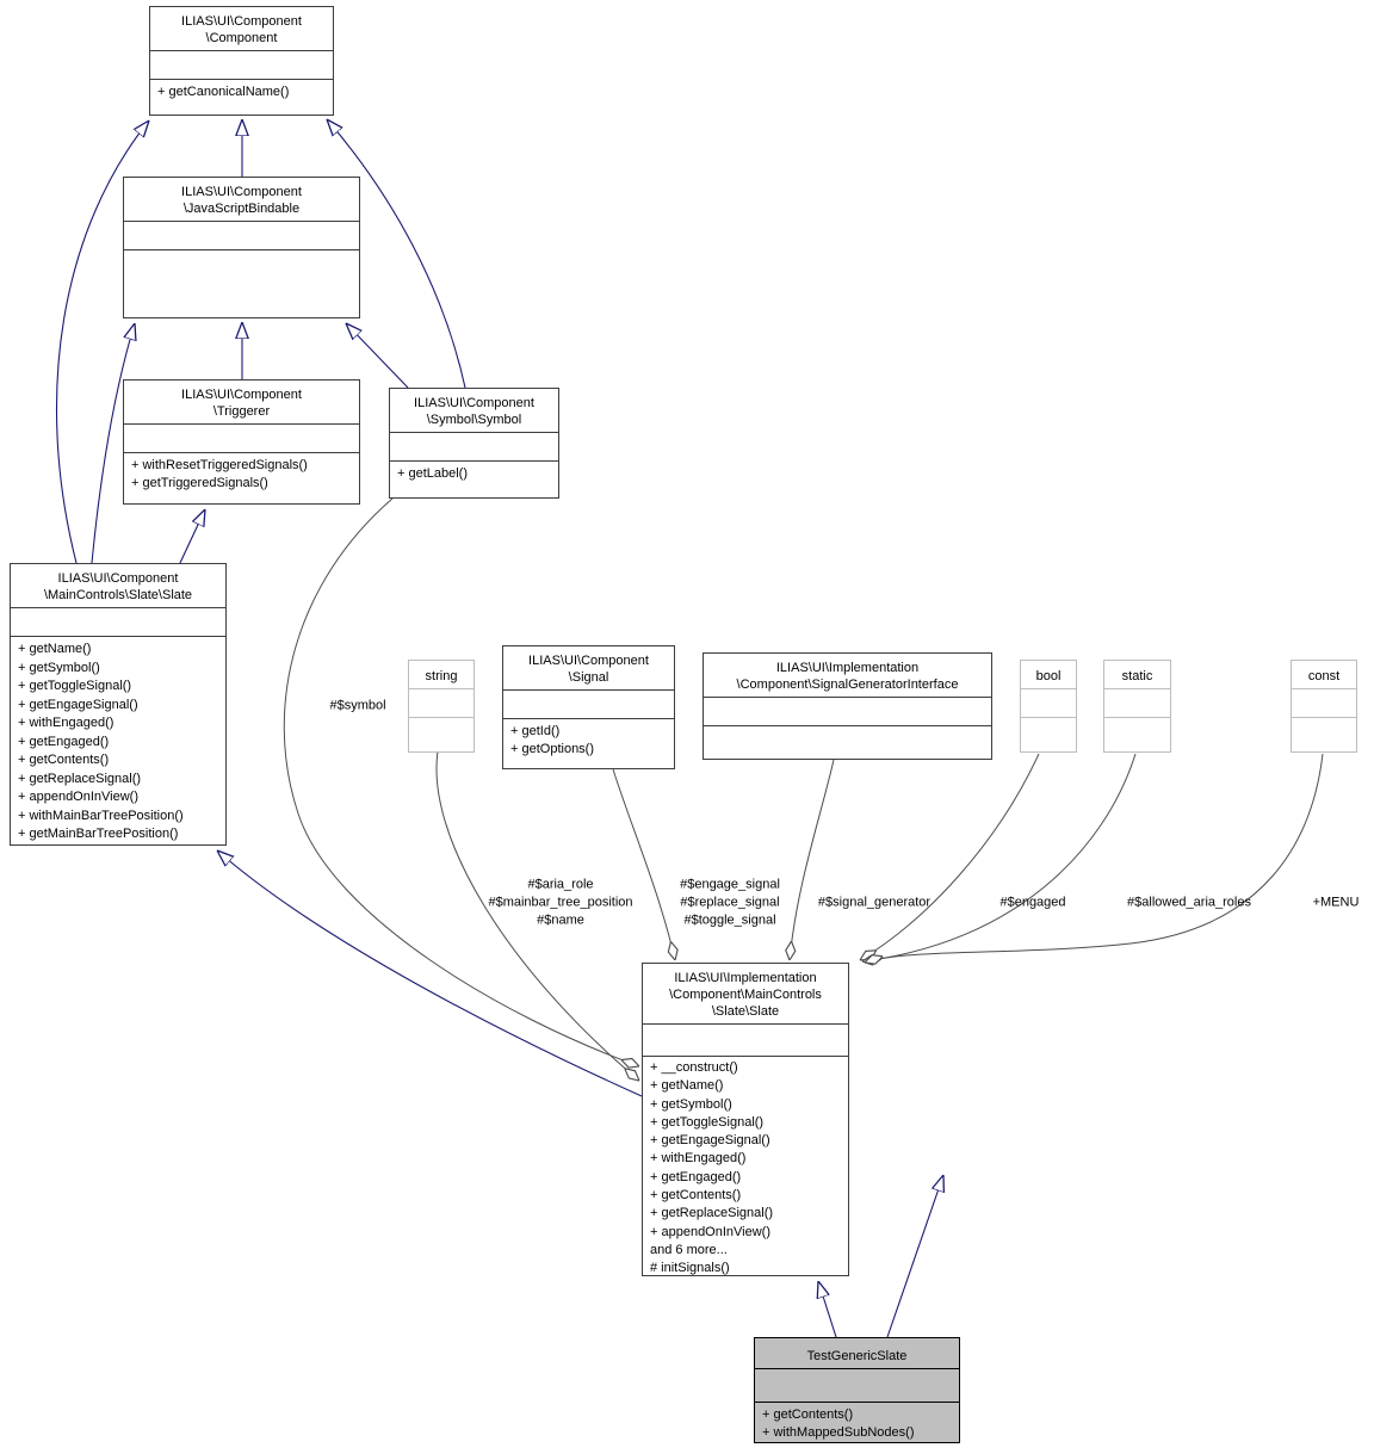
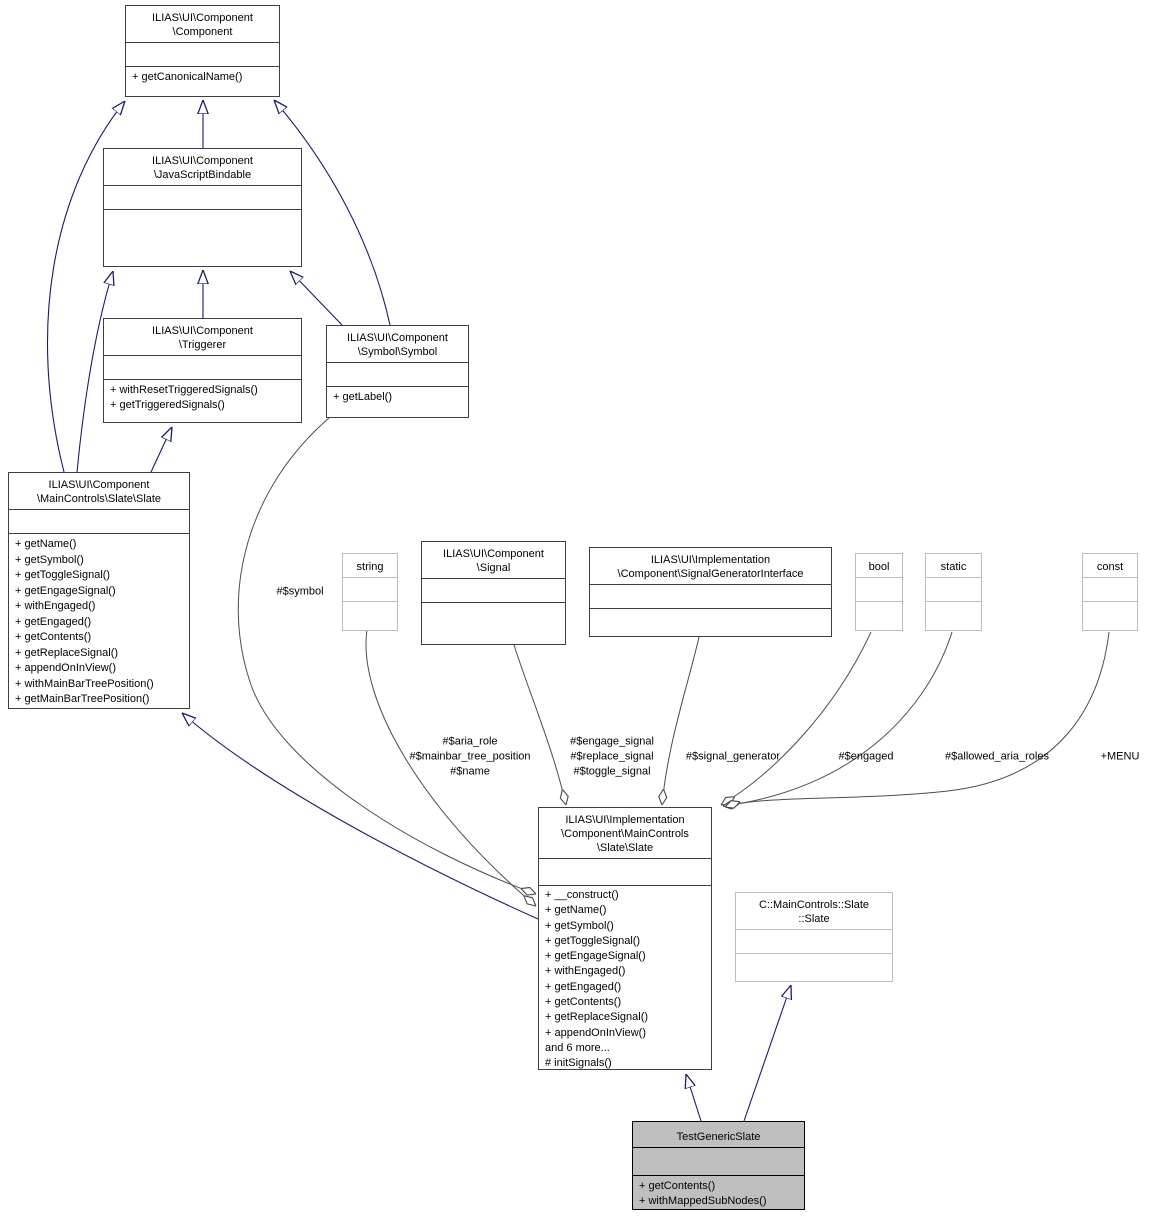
  ILIAS\UI\Component
  \Component
  + getCanonicalName()
  ILIAS\UI\Component
  \JavaScriptBindable
  ILIAS\UI\Component
  \Triggerer
  + withResetTriggeredSignals()
  + getTriggeredSignals()
  ILIAS\UI\Component
  \Symbol\Symbol
  + getLabel()
  ILIAS\UI\Component
  \MainControls\Slate\Slate
  + getName()
  + getSymbol()
  + getToggleSignal()
  + getEngageSignal()
  + withEngaged()
  + getEngaged()
  + getContents()
  + getReplaceSignal()
  + appendOnInView()
  + withMainBarTreePosition()
  + getMainBarTreePosition()
  string
  ILIAS\UI\Component
  \Signal
- + getId()
- + getOptions()
  ILIAS\UI\Implementation
  \Component\SignalGeneratorInterface
  bool
  static
  const
  ILIAS\UI\Implementation
  \Component\MainControls
  \Slate\Slate
  + __construct()
  + getName()
  + getSymbol()
  + getToggleSignal()
  + getEngageSignal()
  + withEngaged()
  + getEngaged()
  + getContents()
  + getReplaceSignal()
  + appendOnInView()
  and 6 more...
  # initSignals()
+ C::MainControls::Slate
+ ::Slate
  TestGenericSlate
  + getContents()
  + withMappedSubNodes()
  #$symbol
  #$aria_role
  #$mainbar_tree_position
  #$name
  #$engage_signal
  #$replace_signal
  #$toggle_signal
  #$signal_generator
  #$engaged
  #$allowed_aria_roles
  +MENU
